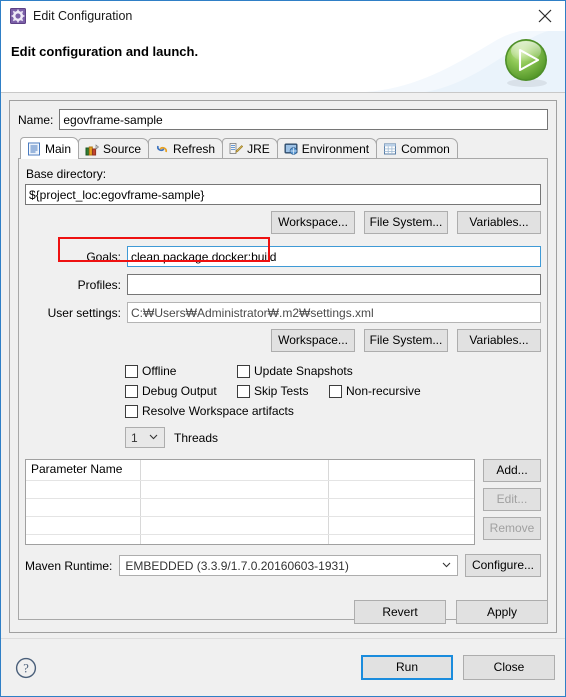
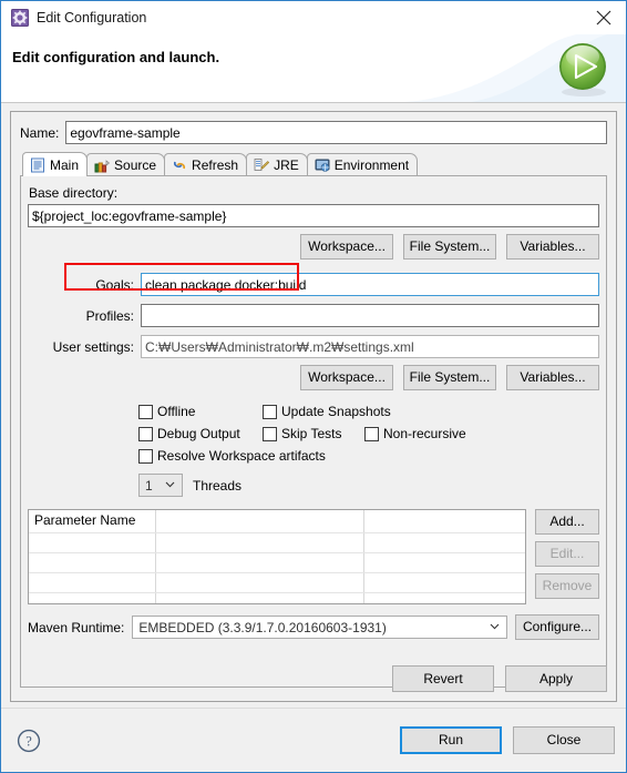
  Edit Configuration
  Edit configuration and launch.
  Name:
  egovframe-sample
  Main
  Source
  Refresh
  JRE
  Environment
- Common
  Base directory:
  ${project_loc:egovframe-sample}
  Workspace...
  File System...
  Variables...
  Goals:
  clean package docker:build
  Profiles:
  User settings:
  C:₩Users₩Administrator₩.m2₩settings.xml
  Workspace...
  File System...
  Variables...
  Offline
  Update Snapshots
  Debug Output
  Skip Tests
  Non-recursive
  Resolve Workspace artifacts
  1
  Threads
  Parameter Name
  Add...
  Edit...
  Remove
  Maven Runtime:
  EMBEDDED (3.3.9/1.7.0.20160603-1931)
  Configure...
  Revert
  Apply
  ?
  Run
  Close
